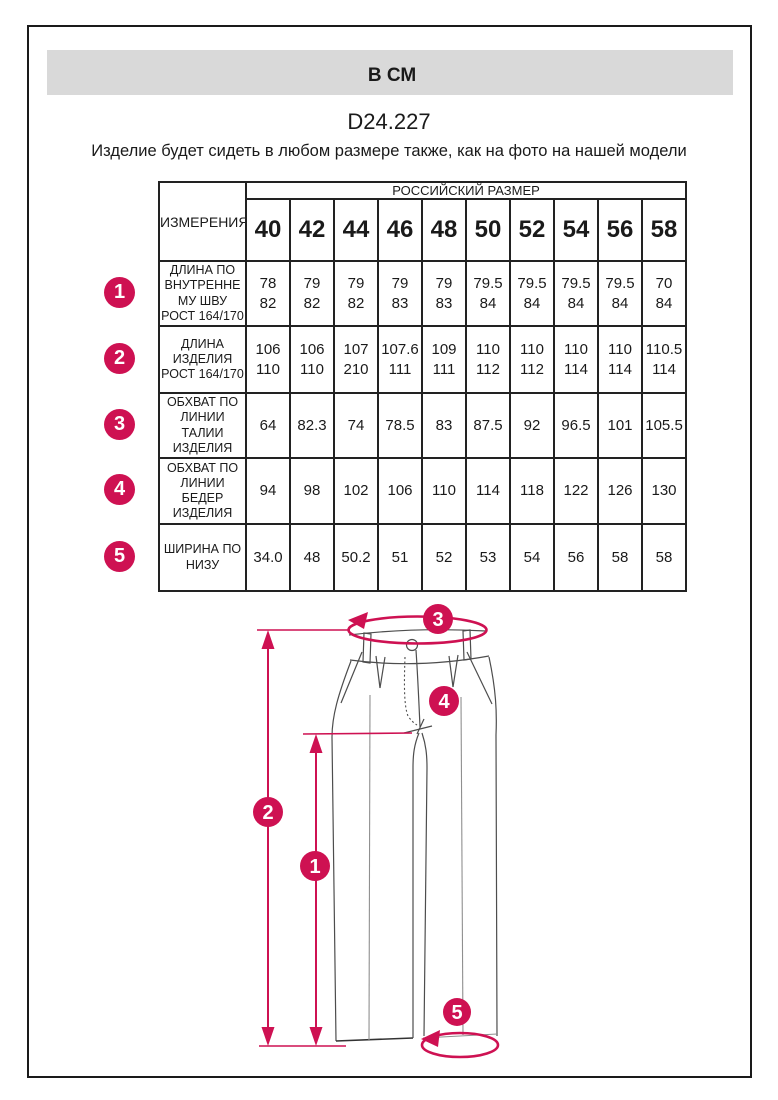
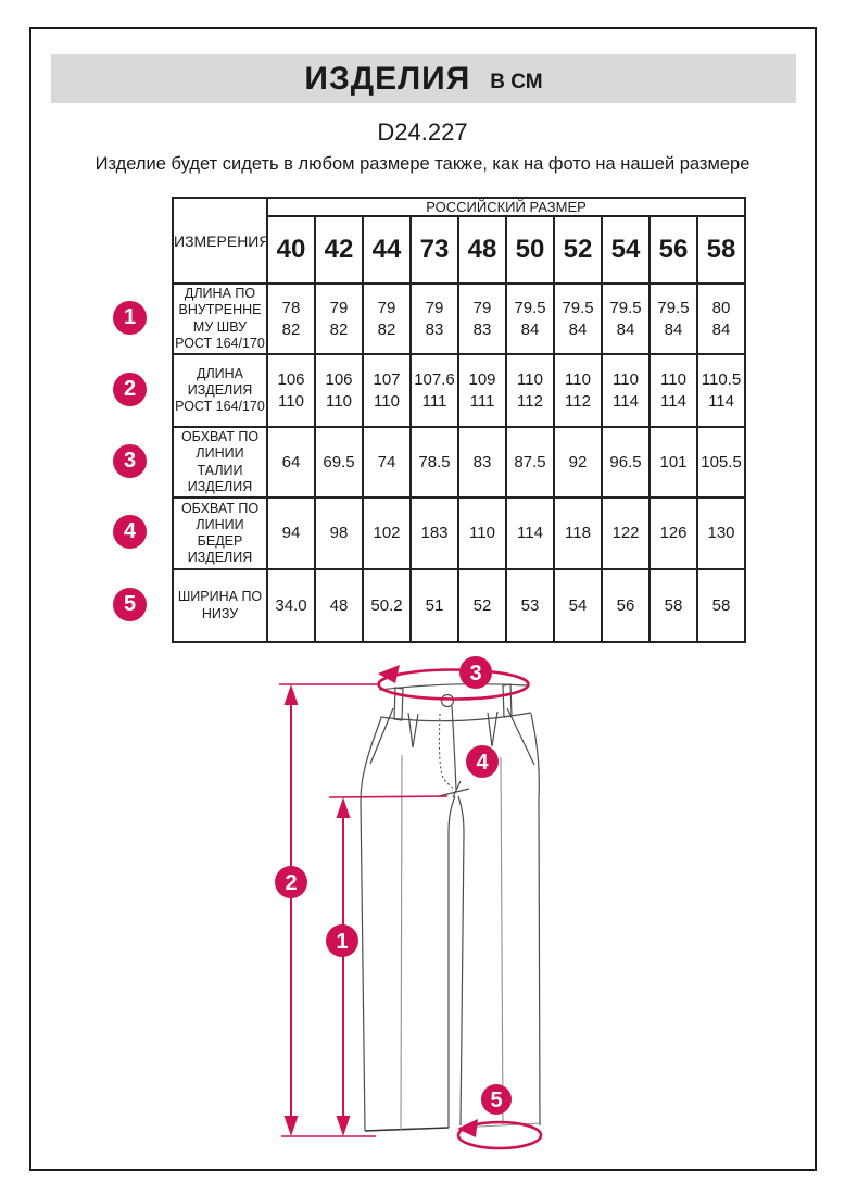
+ ИЗДЕЛИЯ
  В СМ
  D24.227
- Изделие будет сидеть в любом размере также, как на фото на нашей модели
+ Изделие будет сидеть в любом размере также, как на фото на нашей размере
  1
  2
  3
  4
  5
  ИЗМЕРЕНИЯ	РОССИЙСКИЙ РАЗМЕР
- 40	42	44	46	48	50	52	54	56	58
+ 40	42	44	73	48	50	52	54	56	58
- ДЛИНА ПО ВНУТРЕННЕ МУ ШВУ РОСТ 164/170	78 82	79 82	79 82	79 83	79 83	79.5 84	79.5 84	79.5 84	79.5 84	70 84
+ ДЛИНА ПО ВНУТРЕННЕ МУ ШВУ РОСТ 164/170	78 82	79 82	79 82	79 83	79 83	79.5 84	79.5 84	79.5 84	79.5 84	80 84
- ДЛИНА ИЗДЕЛИЯ РОСТ 164/170	106 110	106 110	107 210	107.6 111	109 111	110 112	110 112	110 114	110 114	110.5 114
+ ДЛИНА ИЗДЕЛИЯ РОСТ 164/170	106 110	106 110	107 110	107.6 111	109 111	110 112	110 112	110 114	110 114	110.5 114
- ОБХВАТ ПО ЛИНИИ ТАЛИИ ИЗДЕЛИЯ	64	82.3	74	78.5	83	87.5	92	96.5	101	105.5
+ ОБХВАТ ПО ЛИНИИ ТАЛИИ ИЗДЕЛИЯ	64	69.5	74	78.5	83	87.5	92	96.5	101	105.5
- ОБХВАТ ПО ЛИНИИ БЕДЕР ИЗДЕЛИЯ	94	98	102	106	110	114	118	122	126	130
+ ОБХВАТ ПО ЛИНИИ БЕДЕР ИЗДЕЛИЯ	94	98	102	183	110	114	118	122	126	130
  ШИРИНА ПО НИЗУ	34.0	48	50.2	51	52	53	54	56	58	58
  3
  4
  2
  1
  5
